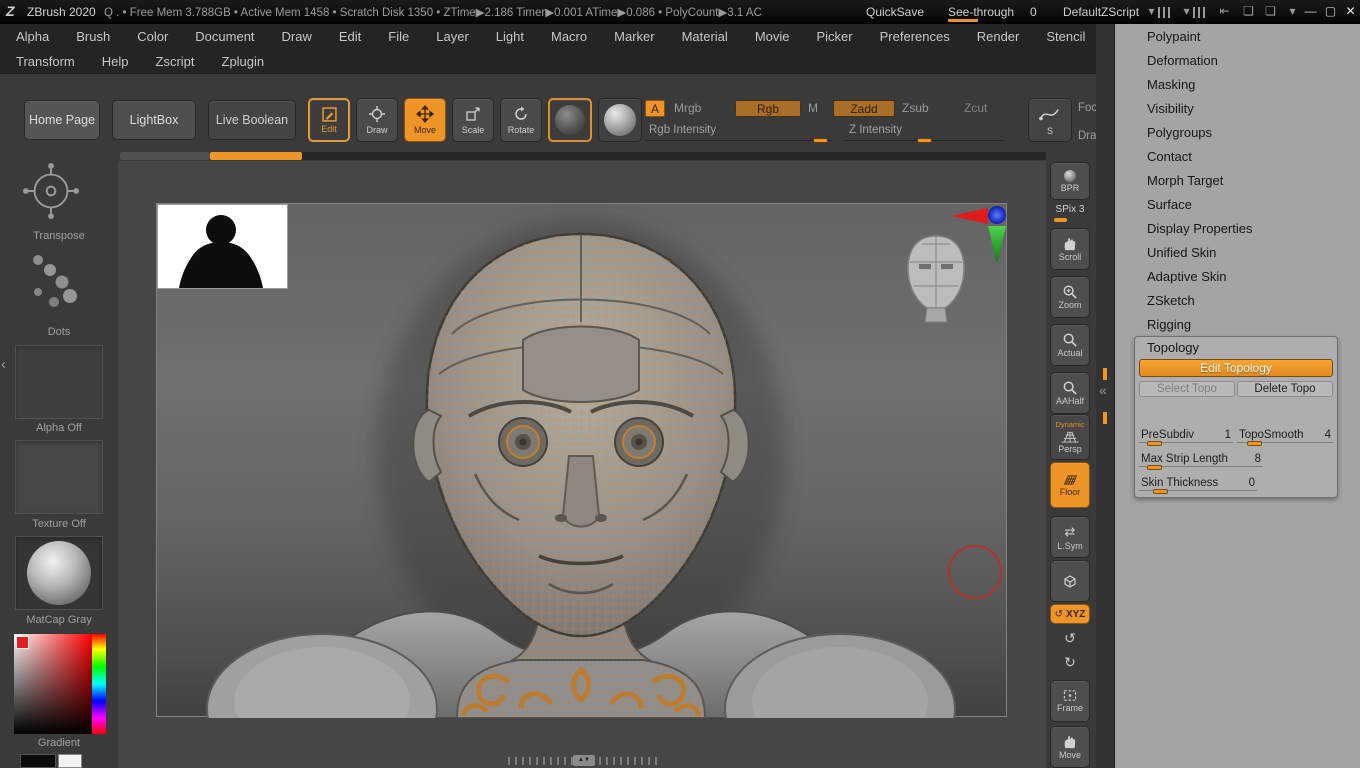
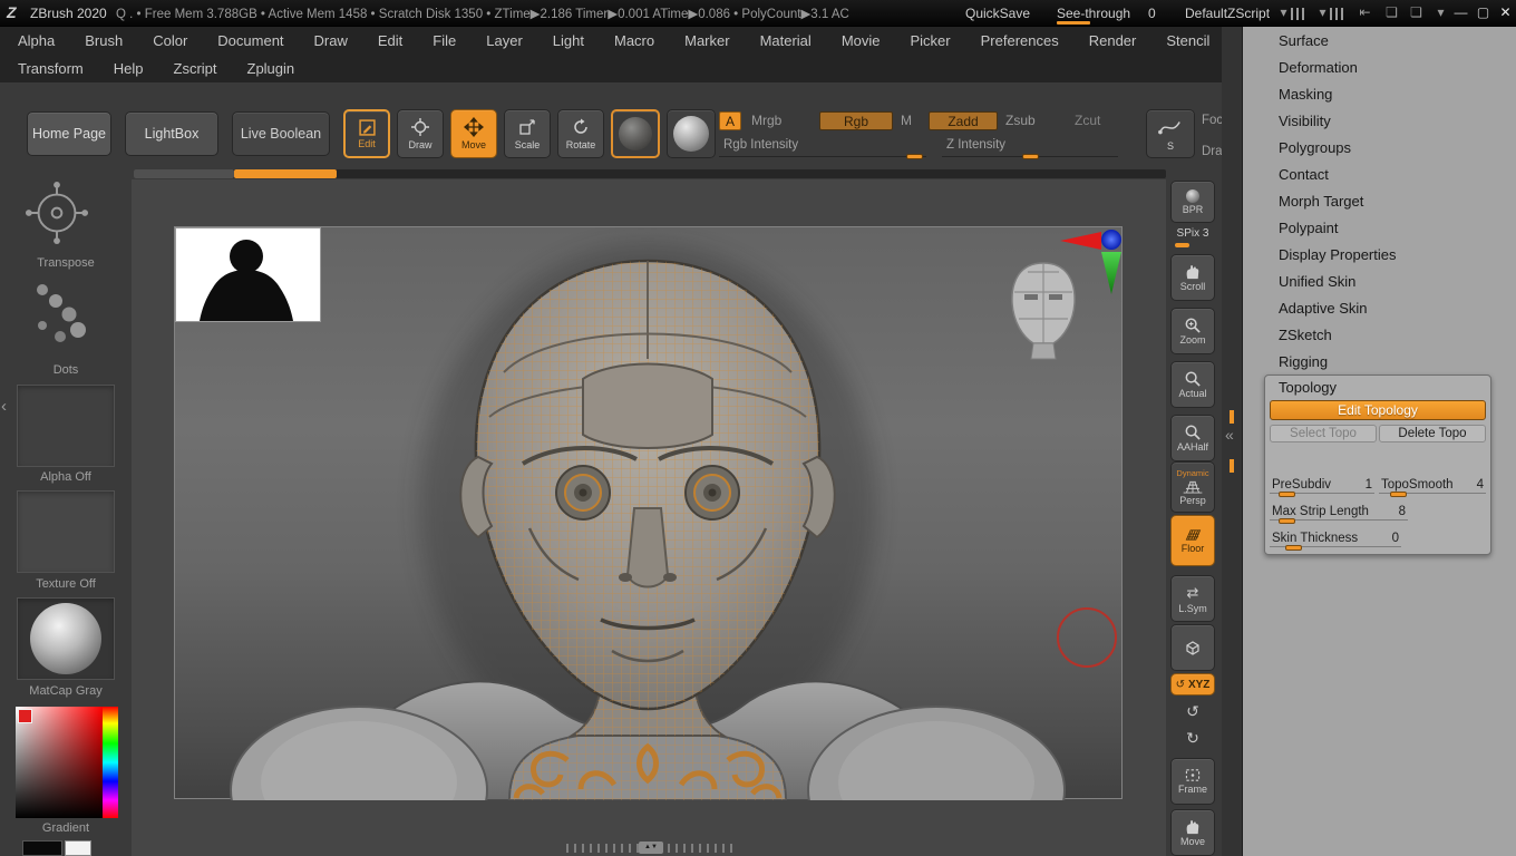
  Z
  ZBrush 2020
  Q . • Free Mem 3.788GB • Active Mem 1458 • Scratch Disk 1350 • ZTime▶2.186 Timer▶0.001 ATime▶0.086 • PolyCount▶3.1 AC
  QuickSave
  See-through
  0
  DefaultZScript
  ▾
  ▾
  ⇤
  ❏
  ❏
  ▾
  —
  ▢
  ✕
  Alpha
  Brush
  Color
  Document
  Draw
  Edit
  File
  Layer
  Light
  Macro
  Marker
  Material
  Movie
  Picker
  Preferences
  Render
  Stencil
  Transform
  Help
  Zscript
  Zplugin
  Home Page
  LightBox
  Live Boolean
  Edit
  Draw
  Move
  Scale
  Rotate
  A
  Mrgb
  Rgb
  M
  Zadd
  Zsub
  Zcut
  Rgb Intensity
  Z Intensity
  S
  Foc
  Dra
  Transpose
  Dots
  Alpha Off
  Texture Off
  MatCap Gray
  Gradient
  ‹
  BPR
  SPix 3
  Scroll
  Zoom
  Actual
  AAHalf
  Dynamic
  Persp
  Floor
  ⇄
  L.Sym
  ↺
  XYZ
  ↺
  ↻
  Frame
  Move
  «
- Polypaint
+ Surface
  Deformation
  Masking
  Visibility
  Polygroups
  Contact
  Morph Target
- Surface
+ Polypaint
  Display Properties
  Unified Skin
  Adaptive Skin
  ZSketch
  Rigging
  Topology
  Edit Topology
  Select Topo
  Delete Topo
  PreSubdiv
  1
  TopoSmooth
  4
  Max Strip Length
  8
  Skin Thickness
  0
